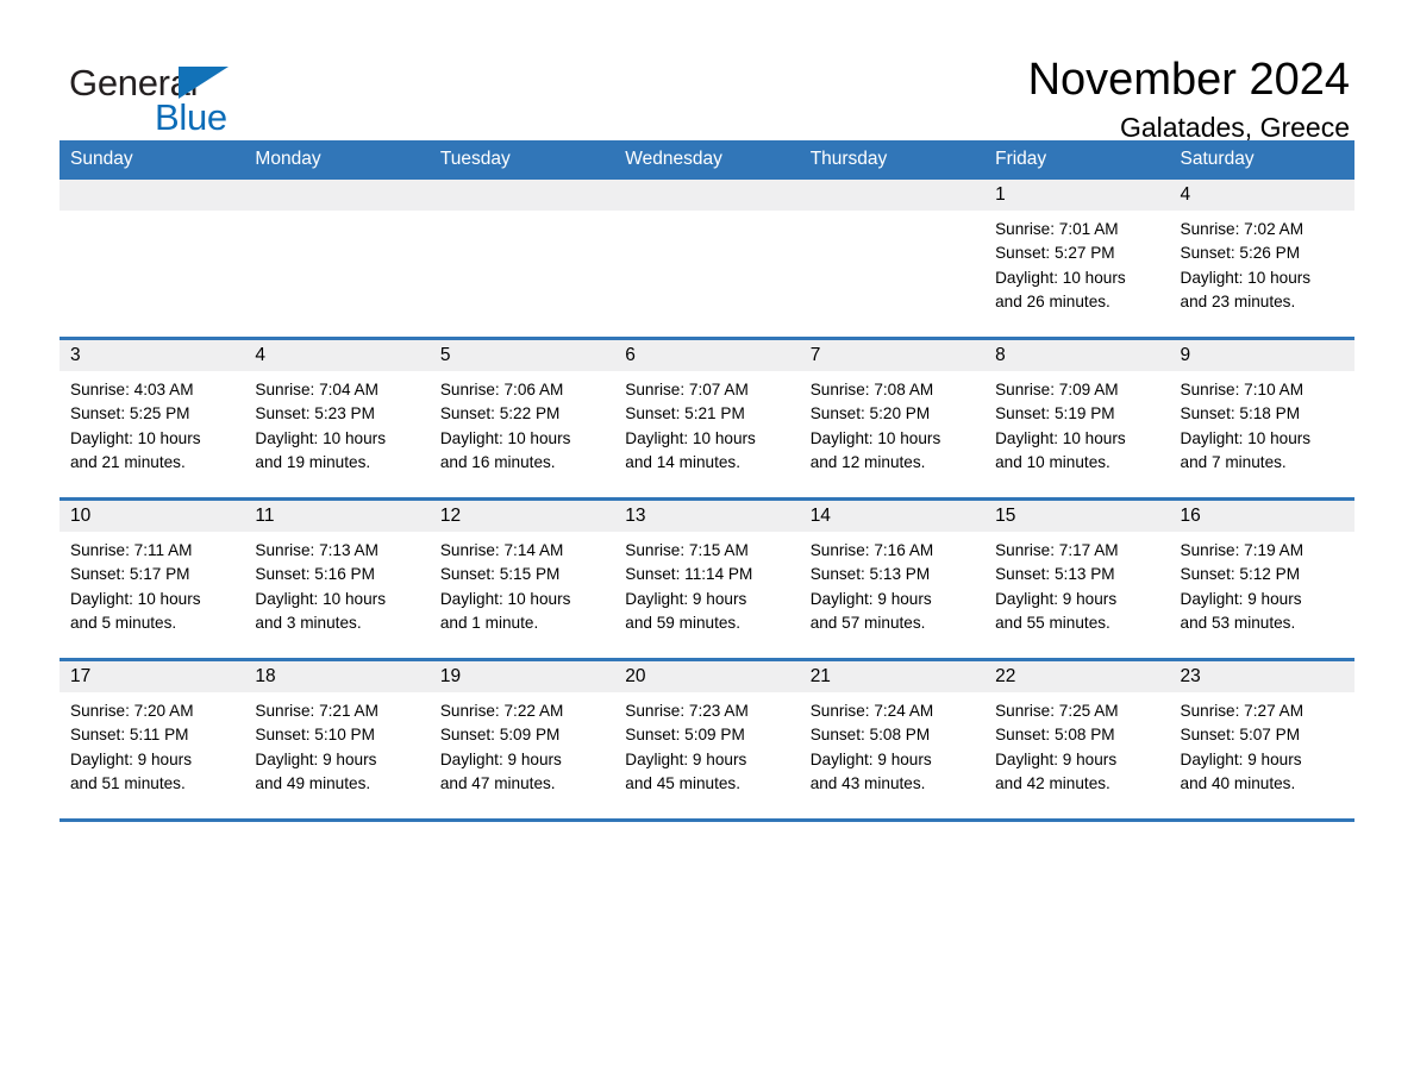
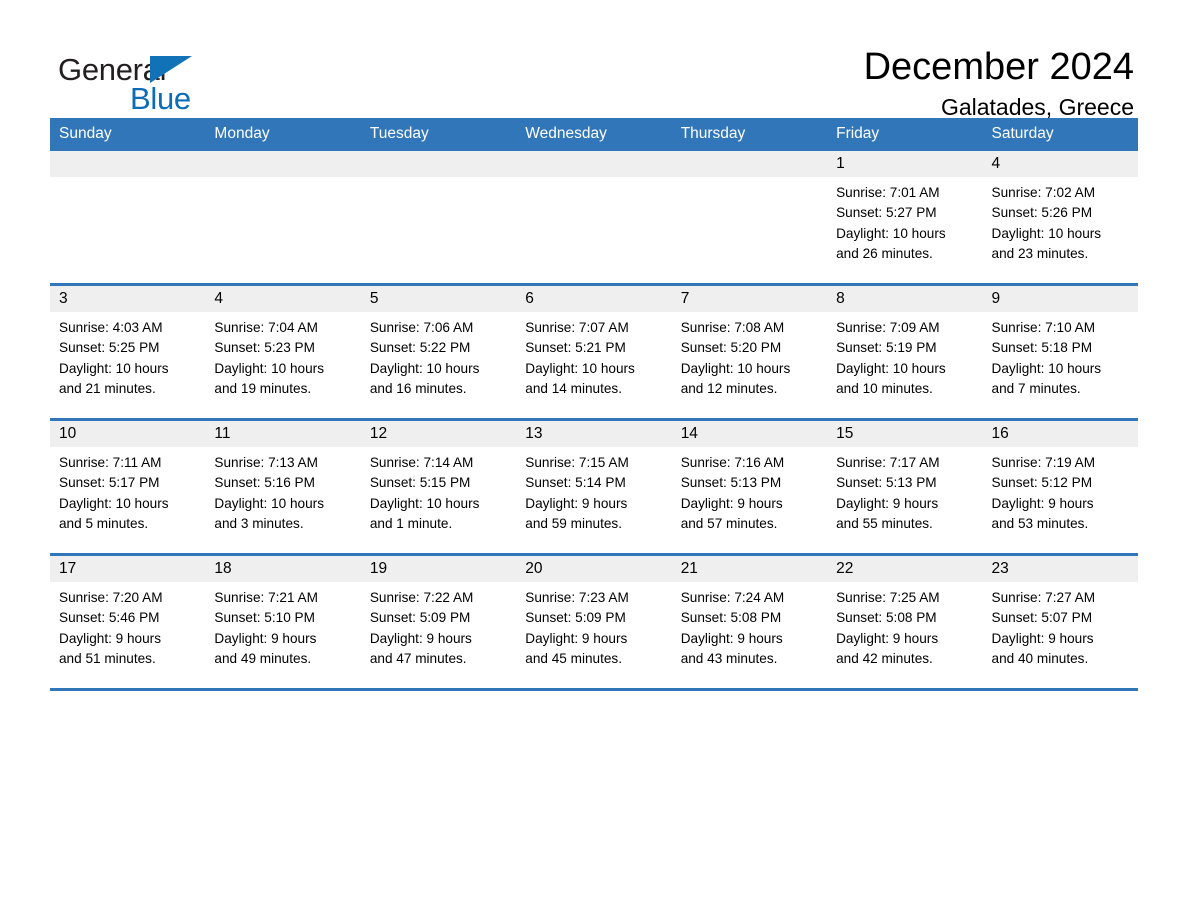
  General
  Blue
- November 2024
+ December 2024
  Galatades, Greece
  Sunday	Monday	Tuesday	Wednesday	Thursday	Friday	Saturday
  					1Sunrise: 7:01 AMSunset: 5:27 PMDaylight: 10 hoursand 26 minutes.	4Sunrise: 7:02 AMSunset: 5:26 PMDaylight: 10 hoursand 23 minutes.
  3Sunrise: 4:03 AMSunset: 5:25 PMDaylight: 10 hoursand 21 minutes.	4Sunrise: 7:04 AMSunset: 5:23 PMDaylight: 10 hoursand 19 minutes.	5Sunrise: 7:06 AMSunset: 5:22 PMDaylight: 10 hoursand 16 minutes.	6Sunrise: 7:07 AMSunset: 5:21 PMDaylight: 10 hoursand 14 minutes.	7Sunrise: 7:08 AMSunset: 5:20 PMDaylight: 10 hoursand 12 minutes.	8Sunrise: 7:09 AMSunset: 5:19 PMDaylight: 10 hoursand 10 minutes.	9Sunrise: 7:10 AMSunset: 5:18 PMDaylight: 10 hoursand 7 minutes.
- 10Sunrise: 7:11 AMSunset: 5:17 PMDaylight: 10 hoursand 5 minutes.	11Sunrise: 7:13 AMSunset: 5:16 PMDaylight: 10 hoursand 3 minutes.	12Sunrise: 7:14 AMSunset: 5:15 PMDaylight: 10 hoursand 1 minute.	13Sunrise: 7:15 AMSunset: 11:14 PMDaylight: 9 hoursand 59 minutes.	14Sunrise: 7:16 AMSunset: 5:13 PMDaylight: 9 hoursand 57 minutes.	15Sunrise: 7:17 AMSunset: 5:13 PMDaylight: 9 hoursand 55 minutes.	16Sunrise: 7:19 AMSunset: 5:12 PMDaylight: 9 hoursand 53 minutes.
+ 10Sunrise: 7:11 AMSunset: 5:17 PMDaylight: 10 hoursand 5 minutes.	11Sunrise: 7:13 AMSunset: 5:16 PMDaylight: 10 hoursand 3 minutes.	12Sunrise: 7:14 AMSunset: 5:15 PMDaylight: 10 hoursand 1 minute.	13Sunrise: 7:15 AMSunset: 5:14 PMDaylight: 9 hoursand 59 minutes.	14Sunrise: 7:16 AMSunset: 5:13 PMDaylight: 9 hoursand 57 minutes.	15Sunrise: 7:17 AMSunset: 5:13 PMDaylight: 9 hoursand 55 minutes.	16Sunrise: 7:19 AMSunset: 5:12 PMDaylight: 9 hoursand 53 minutes.
- 17Sunrise: 7:20 AMSunset: 5:11 PMDaylight: 9 hoursand 51 minutes.	18Sunrise: 7:21 AMSunset: 5:10 PMDaylight: 9 hoursand 49 minutes.	19Sunrise: 7:22 AMSunset: 5:09 PMDaylight: 9 hoursand 47 minutes.	20Sunrise: 7:23 AMSunset: 5:09 PMDaylight: 9 hoursand 45 minutes.	21Sunrise: 7:24 AMSunset: 5:08 PMDaylight: 9 hoursand 43 minutes.	22Sunrise: 7:25 AMSunset: 5:08 PMDaylight: 9 hoursand 42 minutes.	23Sunrise: 7:27 AMSunset: 5:07 PMDaylight: 9 hoursand 40 minutes.
+ 17Sunrise: 7:20 AMSunset: 5:46 PMDaylight: 9 hoursand 51 minutes.	18Sunrise: 7:21 AMSunset: 5:10 PMDaylight: 9 hoursand 49 minutes.	19Sunrise: 7:22 AMSunset: 5:09 PMDaylight: 9 hoursand 47 minutes.	20Sunrise: 7:23 AMSunset: 5:09 PMDaylight: 9 hoursand 45 minutes.	21Sunrise: 7:24 AMSunset: 5:08 PMDaylight: 9 hoursand 43 minutes.	22Sunrise: 7:25 AMSunset: 5:08 PMDaylight: 9 hoursand 42 minutes.	23Sunrise: 7:27 AMSunset: 5:07 PMDaylight: 9 hoursand 40 minutes.
